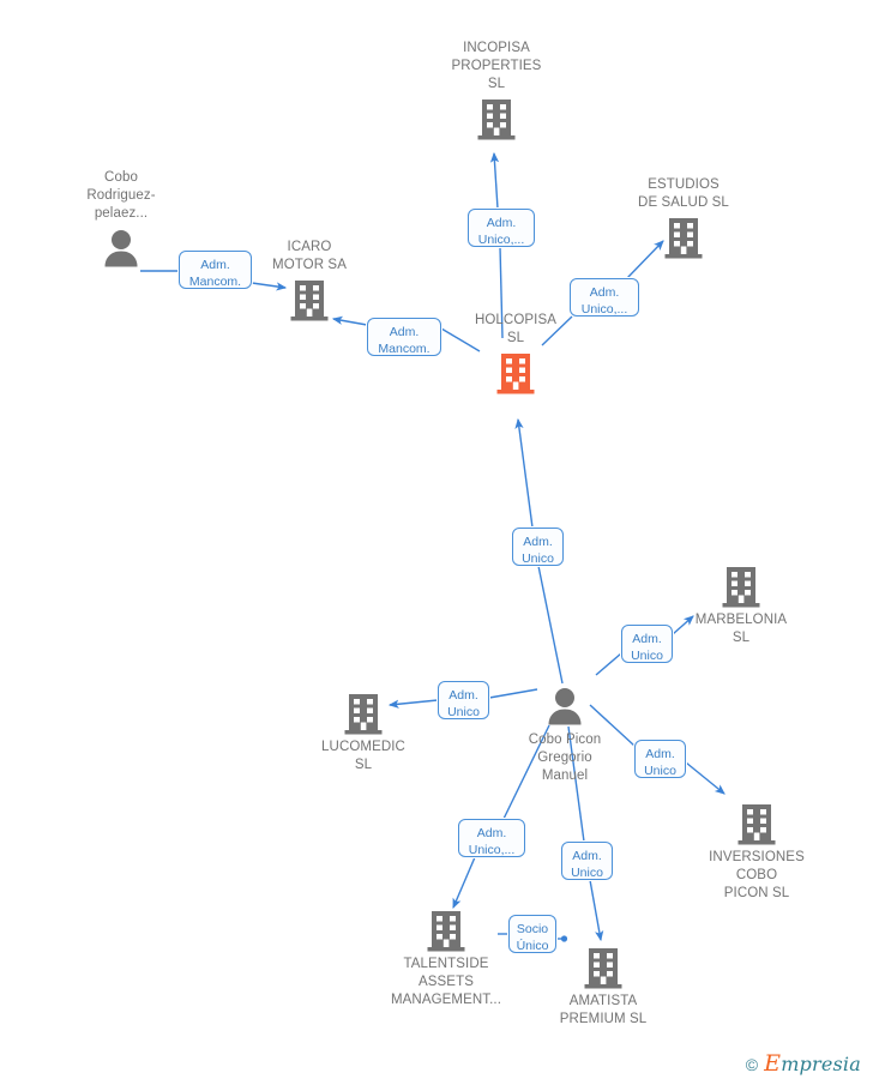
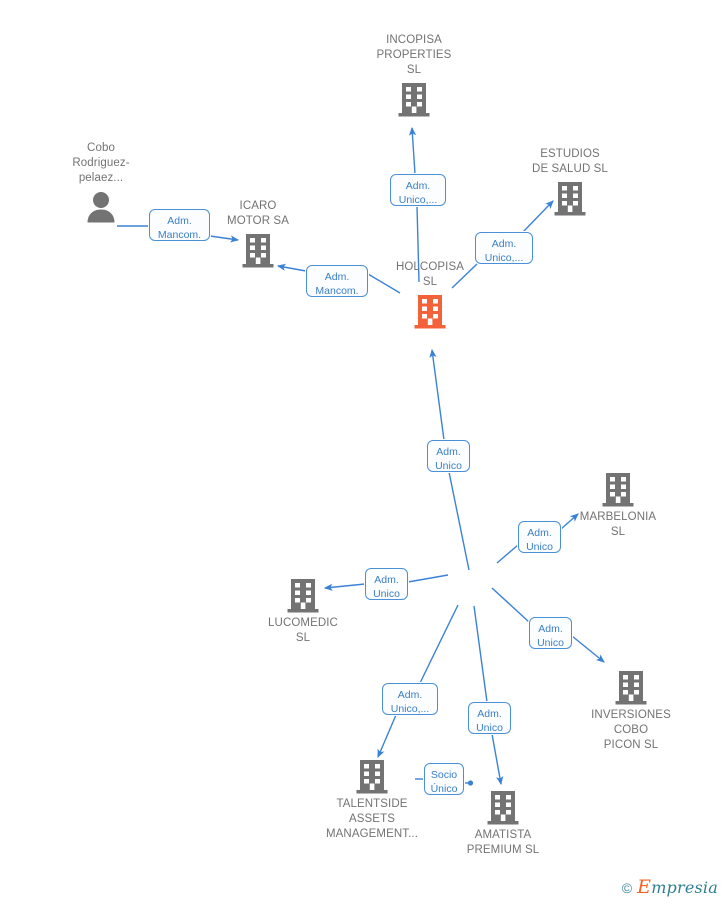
  INCOPISA
  PROPERTIES
  SL
  ESTUDIOS
  DE SALUD SL
  Cobo
  Rodriguez-
  pelaez...
  ICARO
  MOTOR SA
  HOLCOPISA
  SL
  MARBELONIA
  SL
  LUCOMEDIC
  SL
- Cobo Picon
- Gregorio
- Manuel
  INVERSIONES
  COBO
  PICON SL
  TALENTSIDE
  ASSETS
  MANAGEMENT...
  AMATISTA
  PREMIUM SL
  Adm.
  Unico,...
  Adm.
  Unico,...
  Adm.
  Mancom.
  Adm.
  Mancom.
  Adm.
  Unico
  Adm.
  Unico
  Adm.
  Unico
  Adm.
  Unico
  Adm.
  Unico,...
  Adm.
  Unico
  Socio
  Único
  ©
  Empresia
